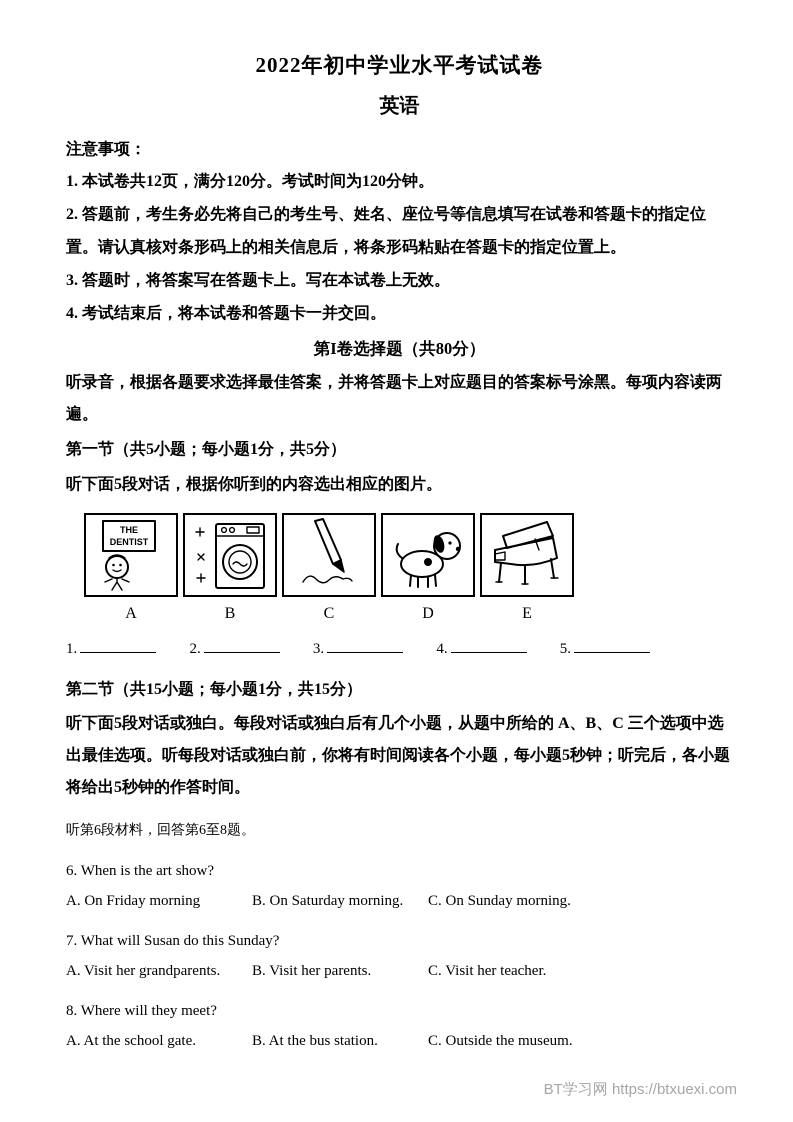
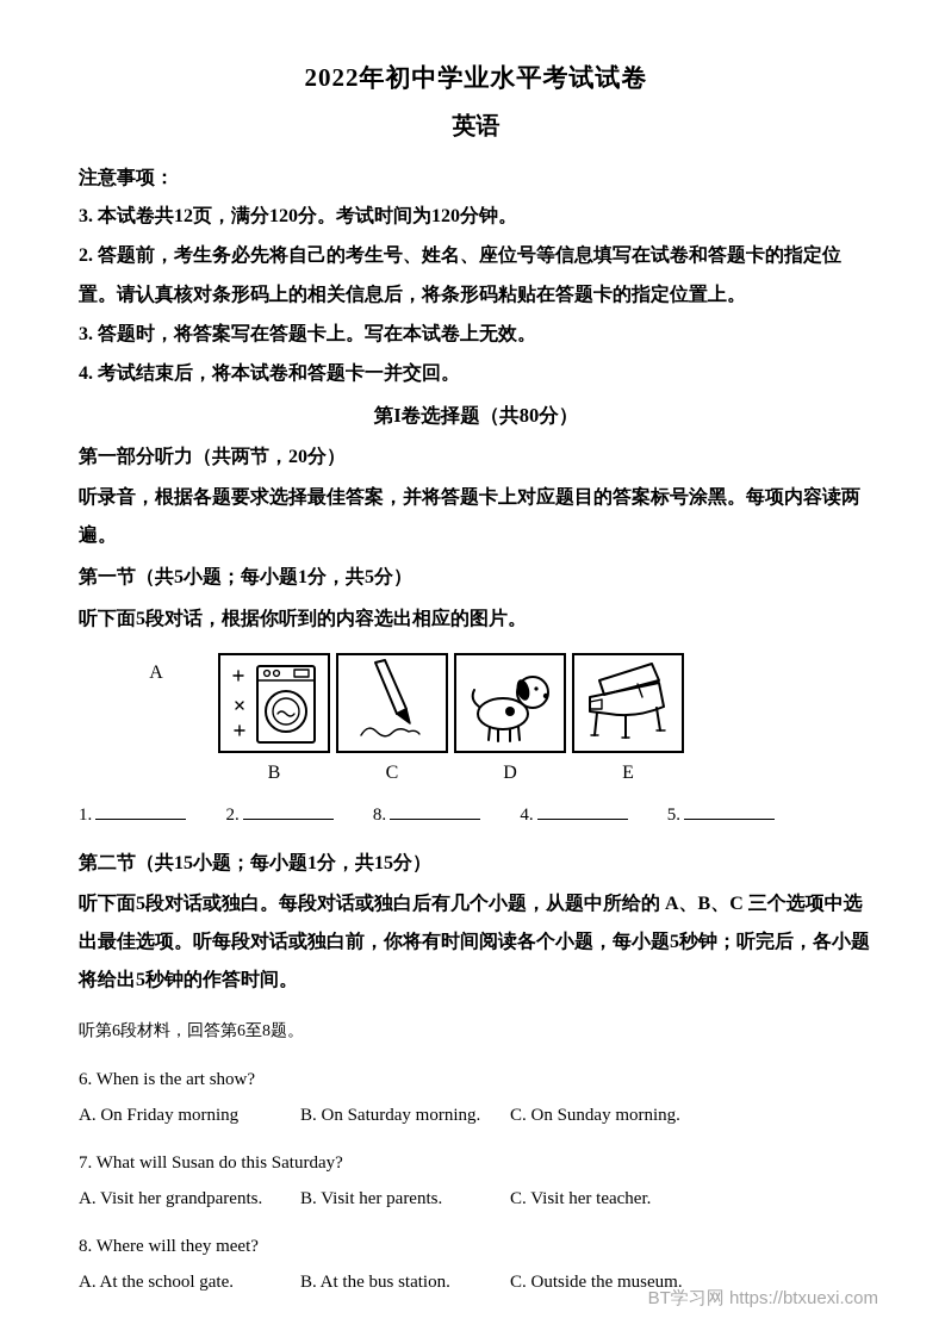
  2022年初中学业水平考试试卷
  英语
  注意事项：
- 1. 本试卷共12页，满分120分。考试时间为120分钟。
+ 3. 本试卷共12页，满分120分。考试时间为120分钟。
  2. 答题前，考生务必先将自己的考生号、姓名、座位号等信息填写在试卷和答题卡的指定位置。请认真核对条形码上的相关信息后，将条形码粘贴在答题卡的指定位置上。
  3. 答题时，将答案写在答题卡上。写在本试卷上无效。
  4. 考试结束后，将本试卷和答题卡一并交回。
  第I卷选择题（共80分）
+ 第一部分听力（共两节，20分）
  听录音，根据各题要求选择最佳答案，并将答题卡上对应题目的答案标号涂黑。每项内容读两遍。
  第一节（共5小题；每小题1分，共5分）
  听下面5段对话，根据你听到的内容选出相应的图片。
- THE
- DENTIST
  A
  B
  C
  D
  E
  1.
  2.
- 3.
+ 8.
  4.
  5.
  第二节（共15小题；每小题1分，共15分）
  听下面5段对话或独白。每段对话或独白后有几个小题，从题中所给的 A、B、C 三个选项中选出最佳选项。听每段对话或独白前，你将有时间阅读各个小题，每小题5秒钟；听完后，各小题将给出5秒钟的作答时间。
  听第6段材料，回答第6至8题。
  6. When is the art show?
  A. On Friday morning B. On Saturday morning. C. On Sunday morning.
- 7. What will Susan do this Sunday?
+ 7. What will Susan do this Saturday?
  A. Visit her grandparents. B. Visit her parents. C. Visit her teacher.
  8. Where will they meet?
  A. At the school gate. B. At the bus station. C. Outside the museum.
  BT学习网 https://btxuexi.com
